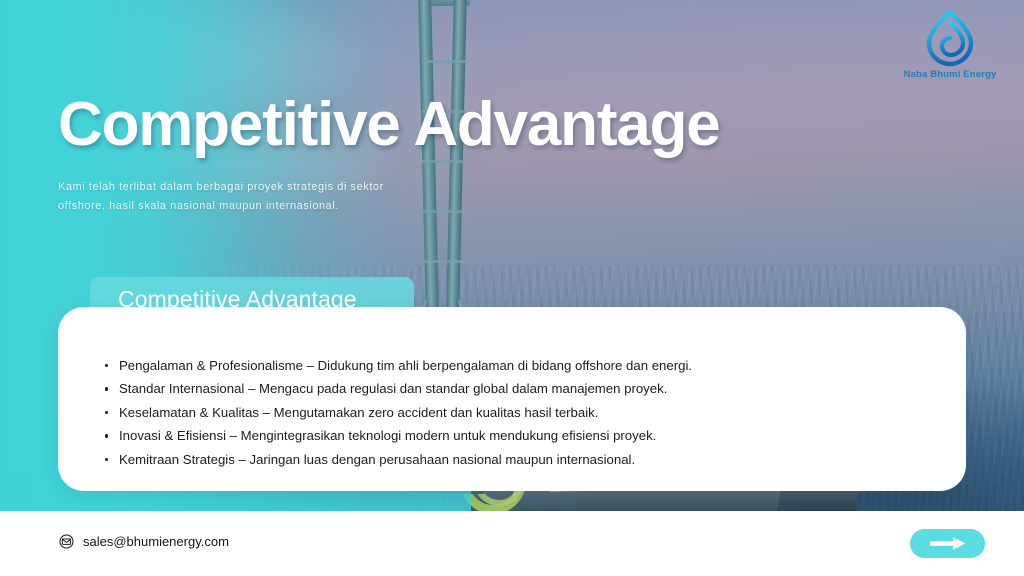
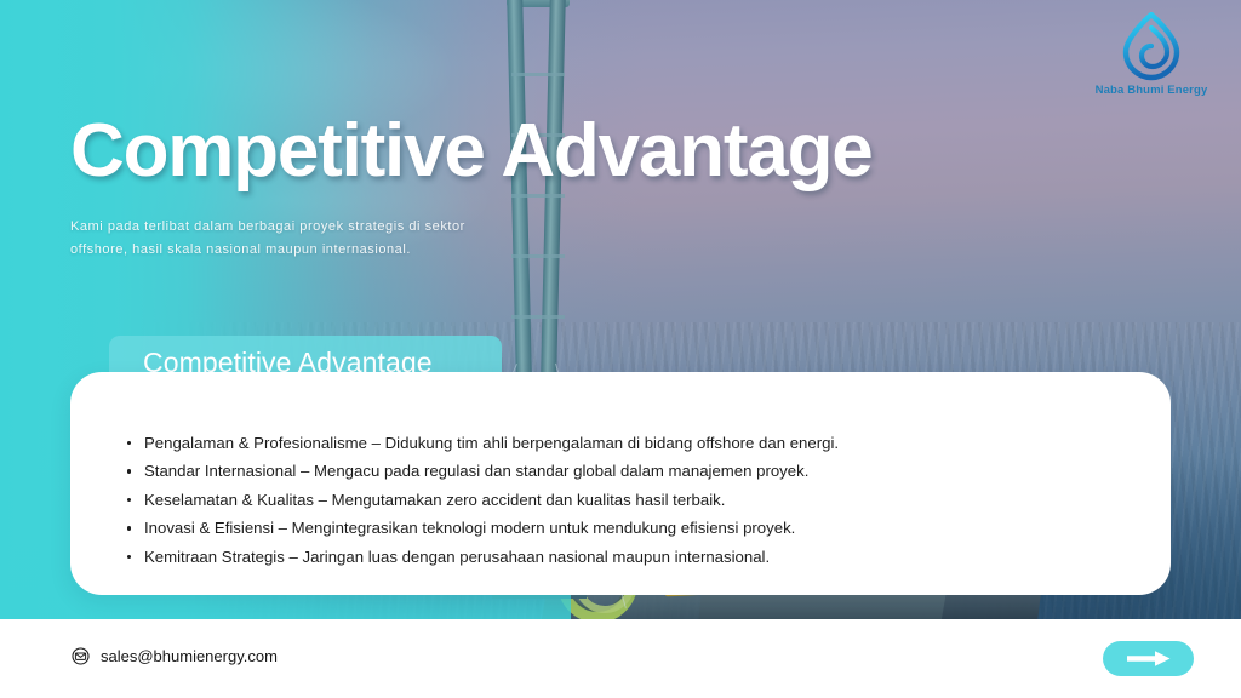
  Naba Bhumi Energy
  Competitive Advantage
- Kami telah terlibat dalam berbagai proyek strategis di sektor
+ Kami pada terlibat dalam berbagai proyek strategis di sektor
  offshore, hasil skala nasional maupun internasional.
  Competitive Advantage
  Pengalaman & Profesionalisme – Didukung tim ahli berpengalaman di bidang offshore dan energi.
  Standar Internasional – Mengacu pada regulasi dan standar global dalam manajemen proyek.
  Keselamatan & Kualitas – Mengutamakan zero accident dan kualitas hasil terbaik.
  Inovasi & Efisiensi – Mengintegrasikan teknologi modern untuk mendukung efisiensi proyek.
  Kemitraan Strategis – Jaringan luas dengan perusahaan nasional maupun internasional.
  sales@bhumienergy.com
